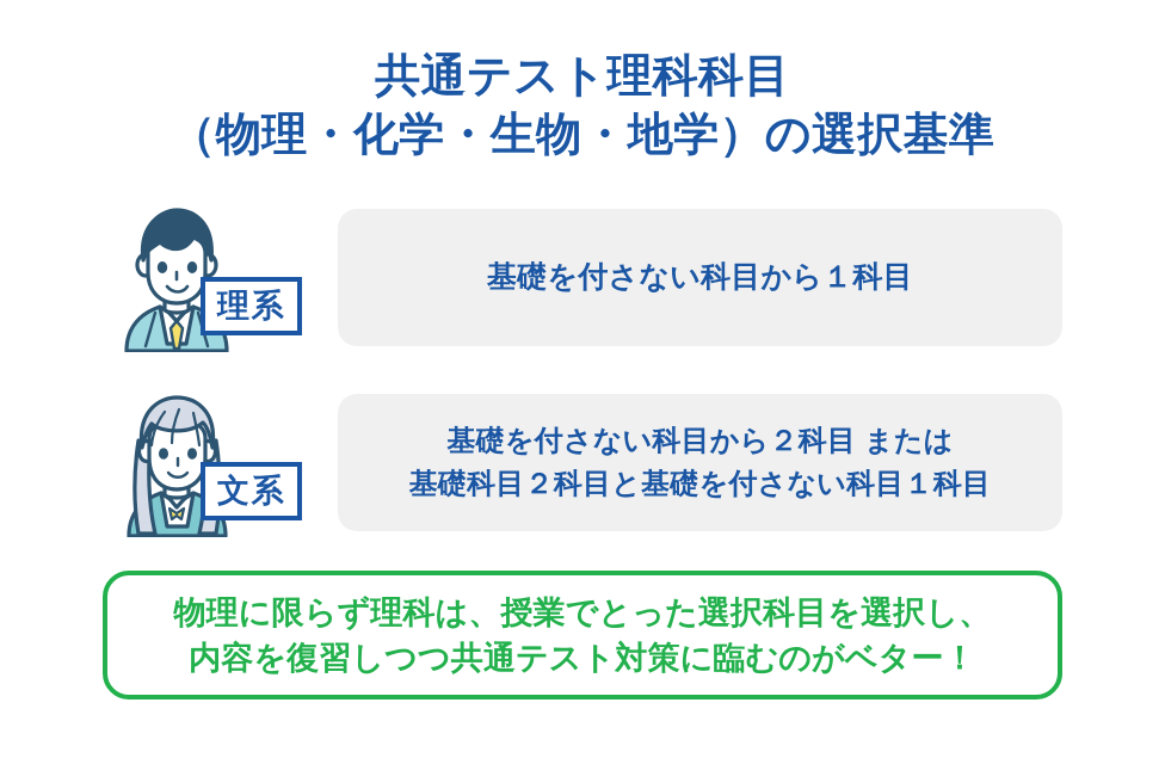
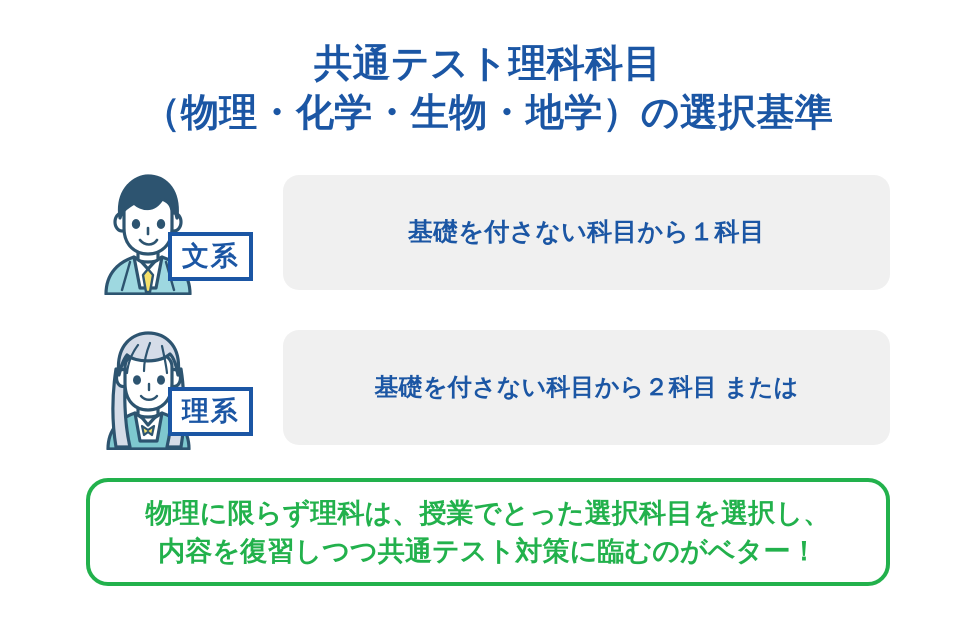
  共通テスト理科科目
  （物理・化学・生物・地学）の選択基準
- 理系
+ 文系
  基礎を付さない科目から１科目
- 文系
+ 理系
  基礎を付さない科目から２科目 または
- 基礎科目２科目と基礎を付さない科目１科目
  物理に限らず理科は、授業でとった選択科目を選択し、
  内容を復習しつつ共通テスト対策に臨むのがベター！
